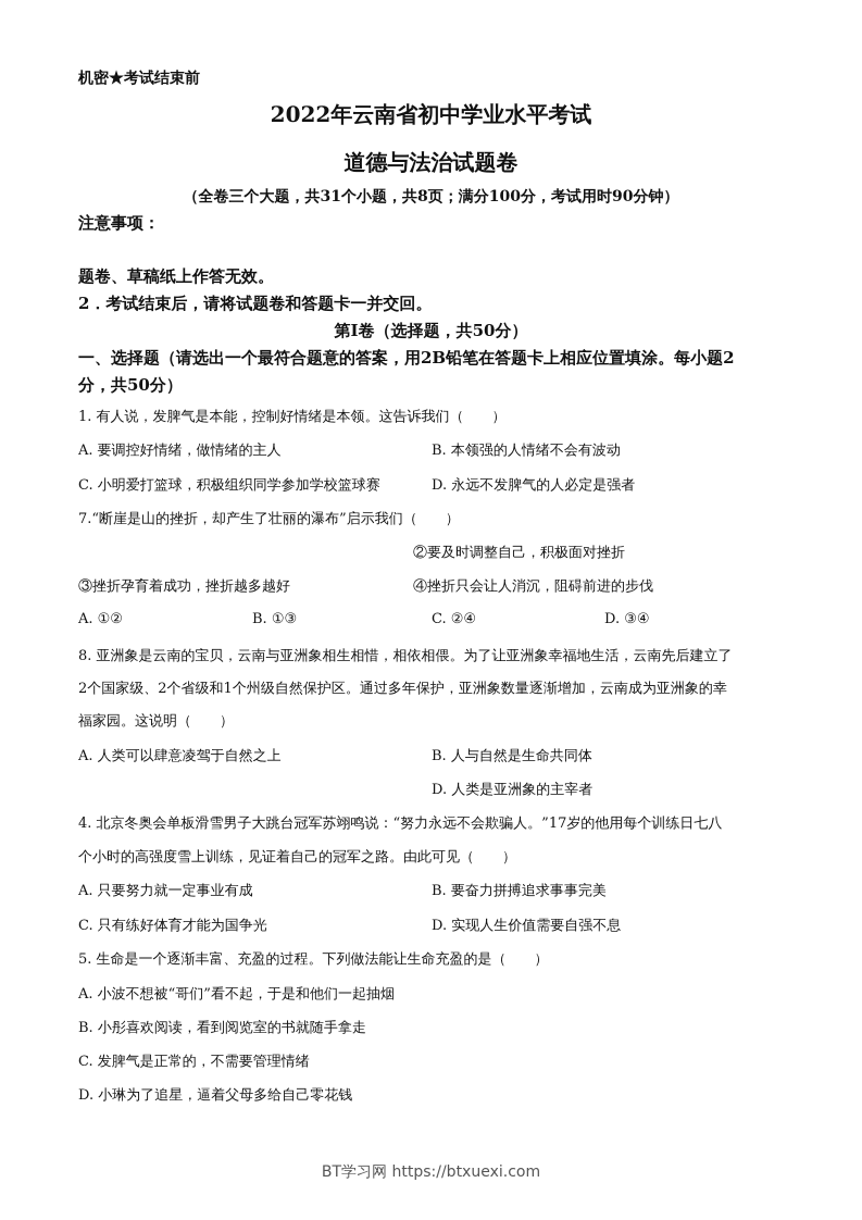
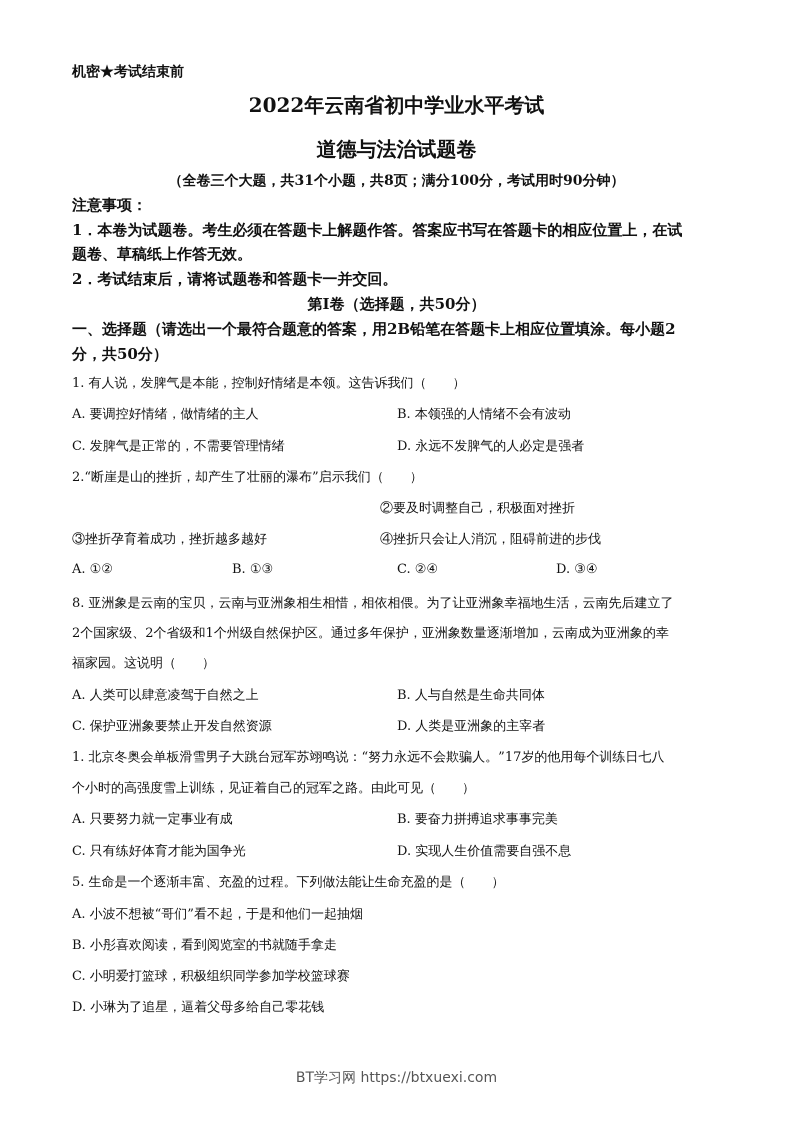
  机密★考试结束前
  2022年云南省初中学业水平考试
  道德与法治试题卷
  （全卷三个大题，共31个小题，共8页；满分100分，考试用时90分钟）
  注意事项：
+ 1．本卷为试题卷。考生必须在答题卡上解题作答。答案应书写在答题卡的相应位置上，在试
  题卷、草稿纸上作答无效。
  2．考试结束后，请将试题卷和答题卡一并交回。
  第I卷（选择题，共50分）
  一、选择题（请选出一个最符合题意的答案，用2B铅笔在答题卡上相应位置填涂。每小题2
  分，共50分）
  1. 有人说，发脾气是本能，控制好情绪是本领。这告诉我们（ ）
  A. 要调控好情绪，做情绪的主人
  B. 本领强的人情绪不会有波动
- C. 小明爱打篮球，积极组织同学参加学校篮球赛
+ C. 发脾气是正常的，不需要管理情绪
  D. 永远不发脾气的人必定是强者
- 7.“断崖是山的挫折，却产生了壮丽的瀑布”启示我们（ ）
+ 2.“断崖是山的挫折，却产生了壮丽的瀑布”启示我们（ ）
  ②要及时调整自己，积极面对挫折
  ③挫折孕育着成功，挫折越多越好
  ④挫折只会让人消沉，阻碍前进的步伐
  A. ①②
  B. ①③
  C. ②④
  D. ③④
  8. 亚洲象是云南的宝贝，云南与亚洲象相生相惜，相依相偎。为了让亚洲象幸福地生活，云南先后建立了
  2个国家级、2个省级和1个州级自然保护区。通过多年保护，亚洲象数量逐渐增加，云南成为亚洲象的幸
  福家园。这说明（ ）
  A. 人类可以肆意凌驾于自然之上
  B. 人与自然是生命共同体
+ C. 保护亚洲象要禁止开发自然资源
  D. 人类是亚洲象的主宰者
- 4. 北京冬奥会单板滑雪男子大跳台冠军苏翊鸣说：“努力永远不会欺骗人。”17岁的他用每个训练日七八
+ 1. 北京冬奥会单板滑雪男子大跳台冠军苏翊鸣说：“努力永远不会欺骗人。”17岁的他用每个训练日七八
  个小时的高强度雪上训练，见证着自己的冠军之路。由此可见（ ）
  A. 只要努力就一定事业有成
  B. 要奋力拼搏追求事事完美
  C. 只有练好体育才能为国争光
  D. 实现人生价值需要自强不息
  5. 生命是一个逐渐丰富、充盈的过程。下列做法能让生命充盈的是（ ）
  A. 小波不想被“哥们”看不起，于是和他们一起抽烟
  B. 小彤喜欢阅读，看到阅览室的书就随手拿走
- C. 发脾气是正常的，不需要管理情绪
+ C. 小明爱打篮球，积极组织同学参加学校篮球赛
  D. 小琳为了追星，逼着父母多给自己零花钱
  BT学习网 https://btxuexi.com
